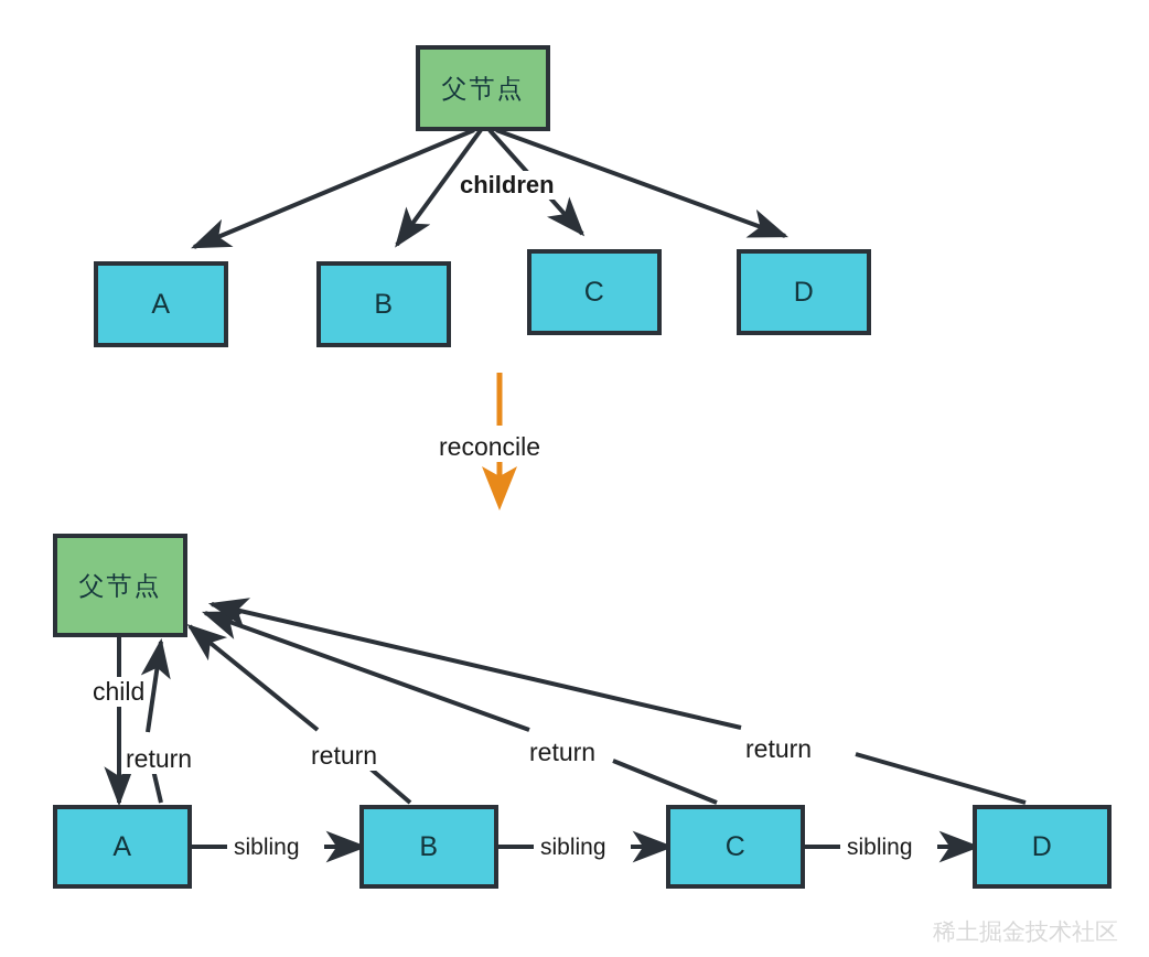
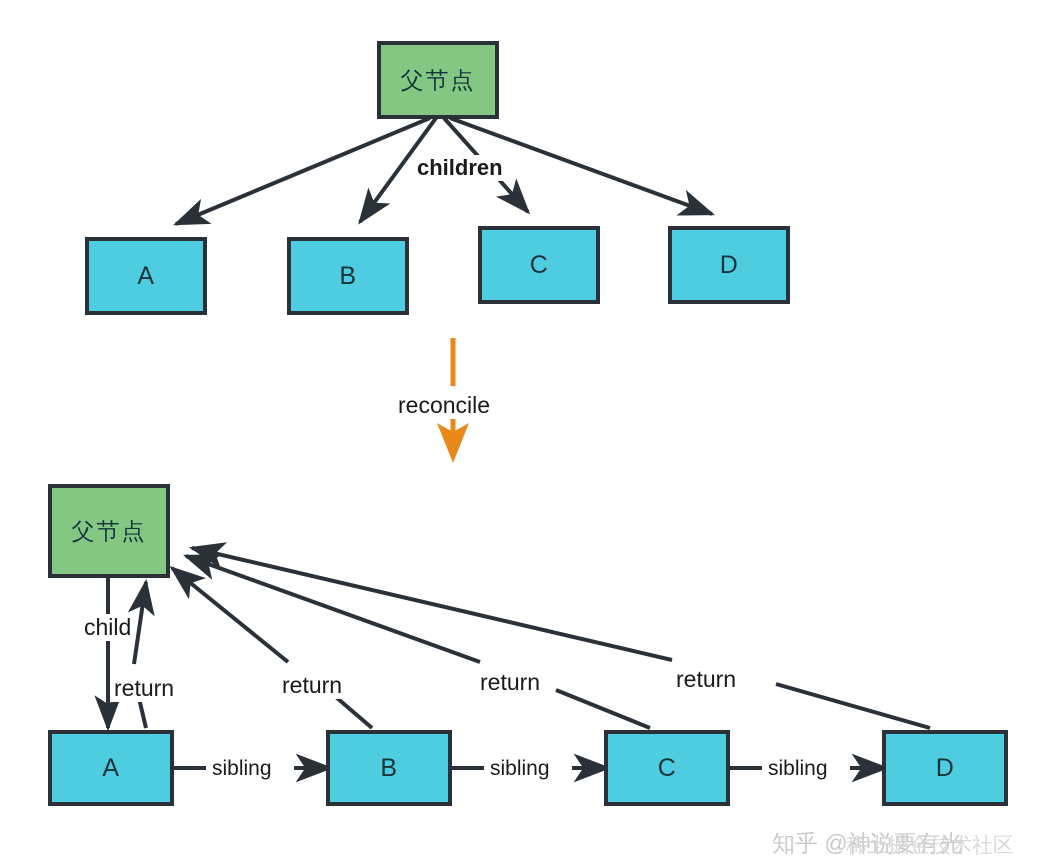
  父节点
  A
  B
  C
  D
  children
  reconcile
  父节点
  A
  B
  C
  D
  child
  return
  return
  return
  return
  sibling
  sibling
  sibling
+ 知乎 @神说要有光
  稀土掘金技术社区
